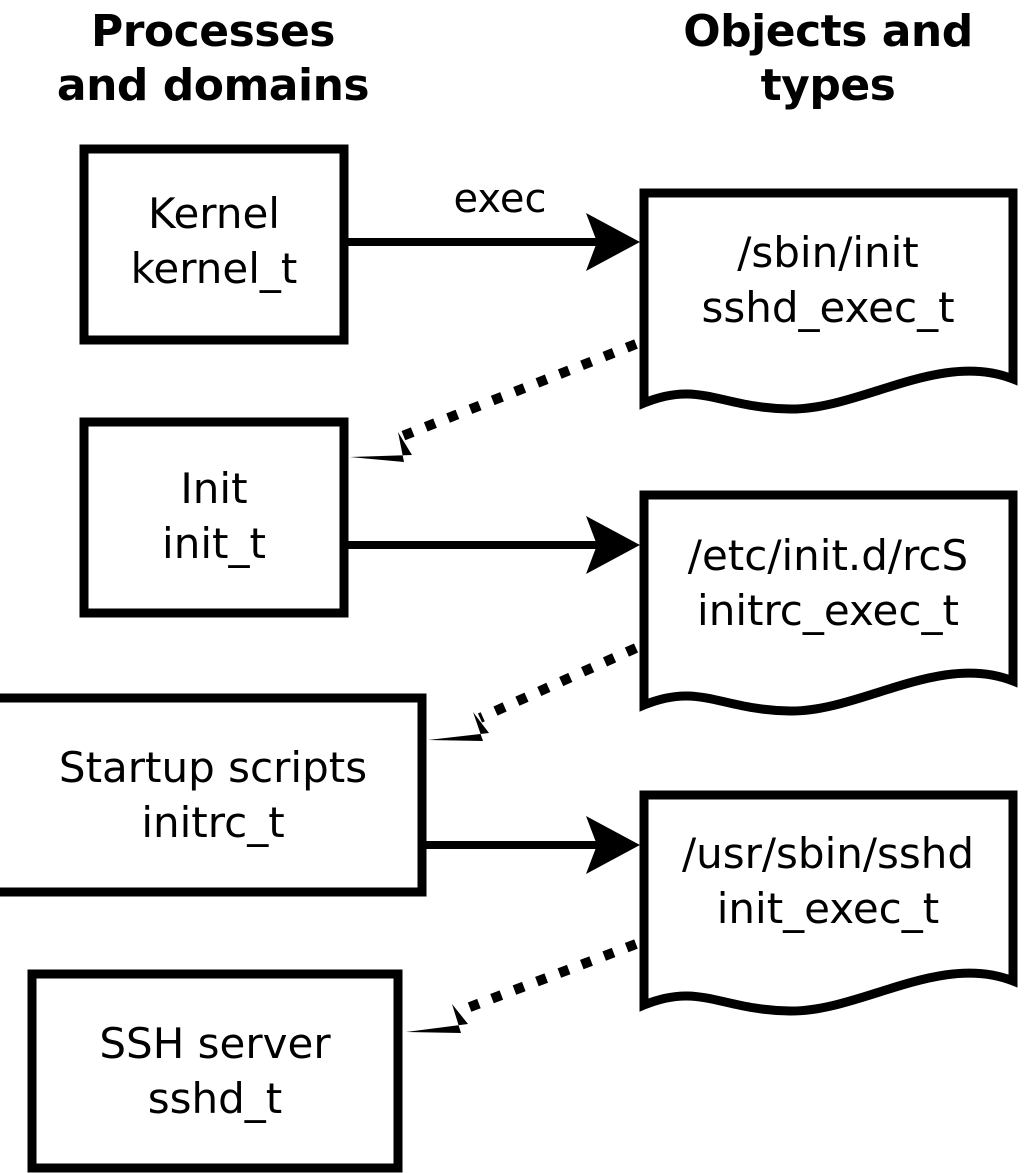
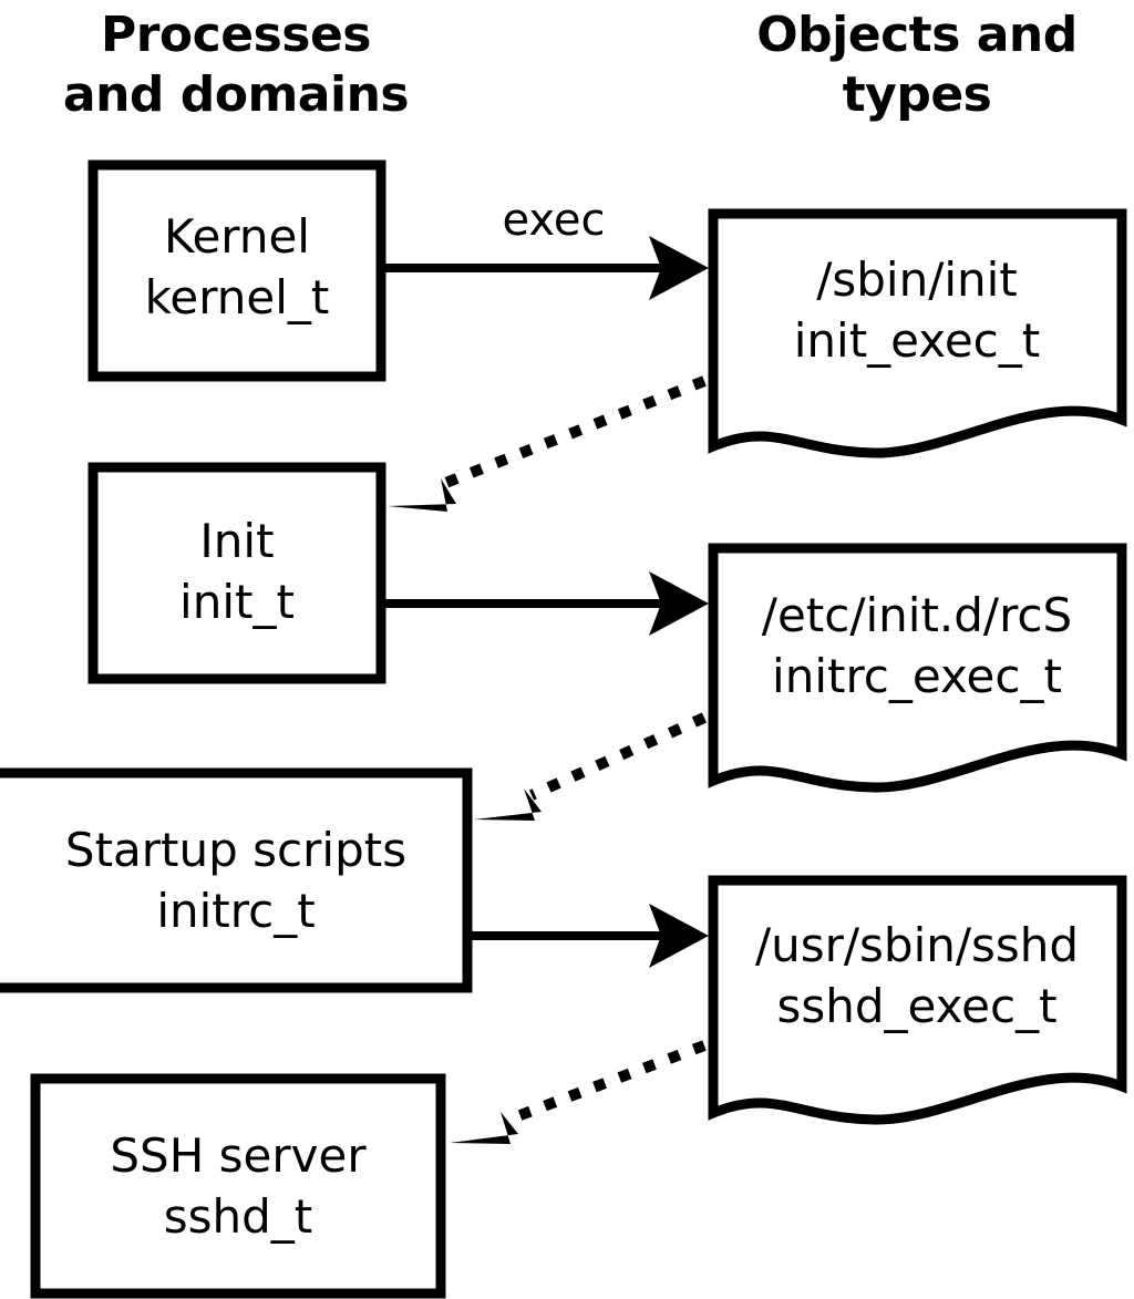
  Processes
  and domains
  Objects and
  types
  exec
  Kernel
  kernel_t
  Init
  init_t
  Startup scripts
  initrc_t
  SSH server
  sshd_t
  /sbin/init
- sshd_exec_t
+ init_exec_t
  /etc/init.d/rcS
  initrc_exec_t
  /usr/sbin/sshd
- init_exec_t
+ sshd_exec_t
